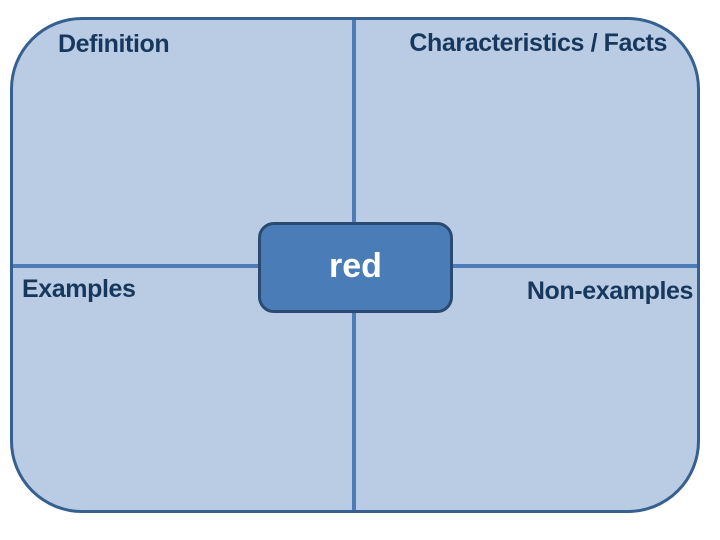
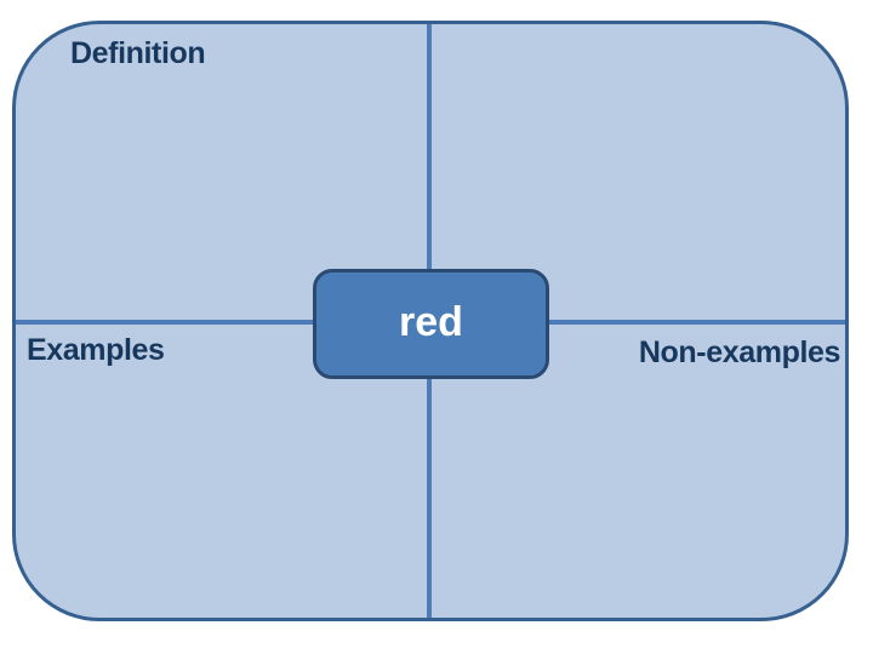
  Definition
- Characteristics / Facts
  Examples
  Non-examples
  red
